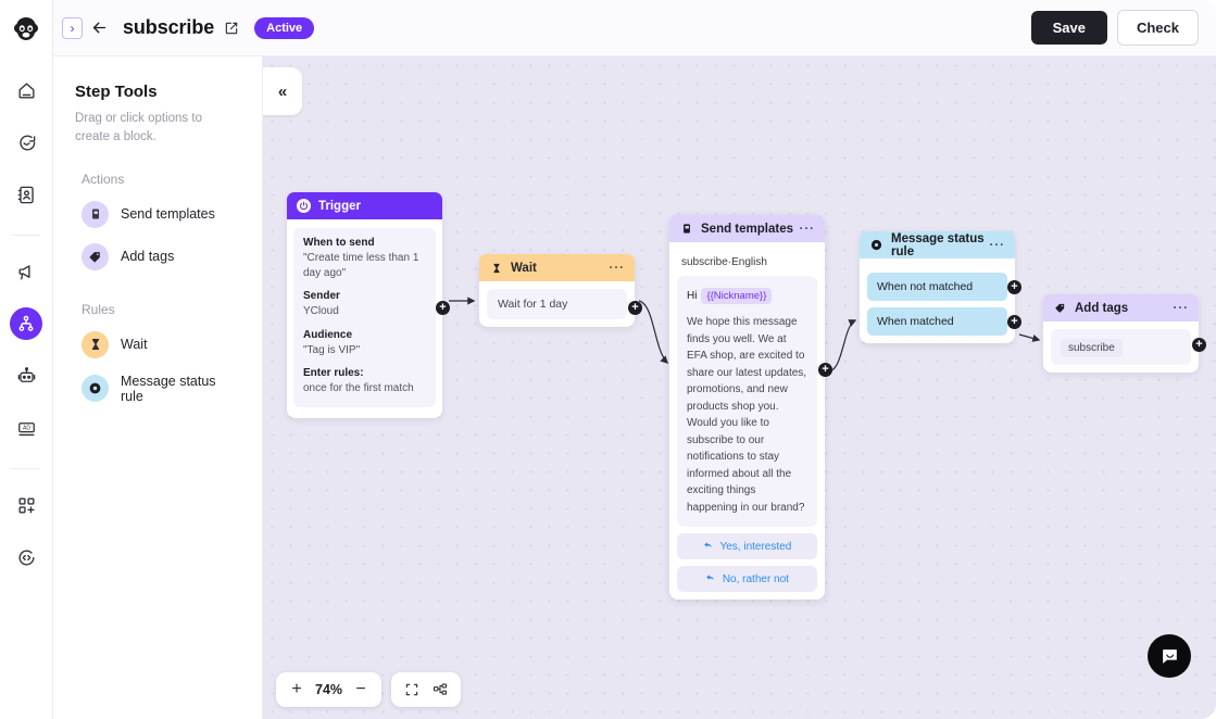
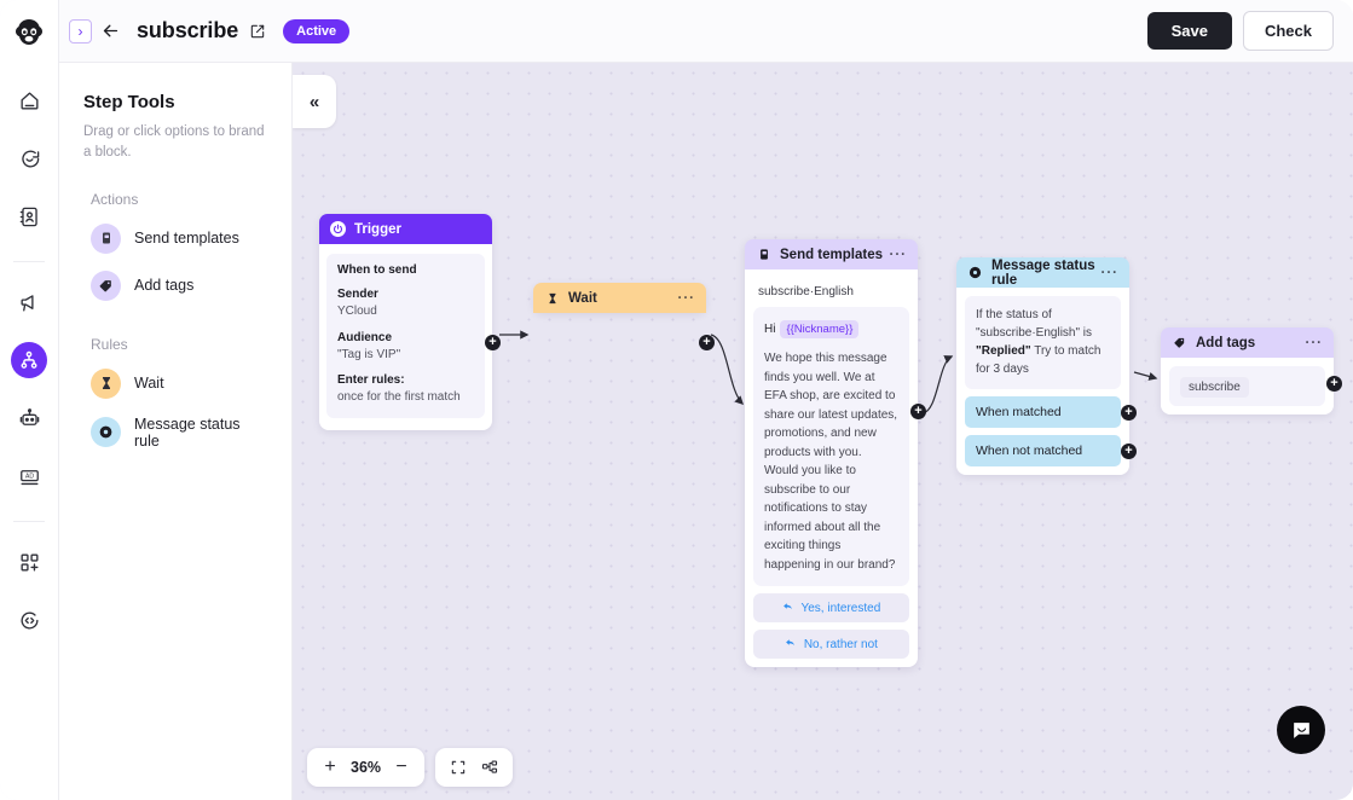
  ›
  subscribe
  Active
  Save
  Check
  Step Tools
- Drag or click options to create a block.
+ Drag or click options to brand a block.
  Actions
  Send templates
  Add tags
  Rules
  Wait
  Message status rule
  «
  Trigger
  When to send
- "Create time less than 1 day ago"
  Sender
  YCloud
  Audience
  "Tag is VIP"
  Enter rules:
  once for the first match
  +
  Wait
  ···
- Wait for 1 day
  +
  Send templates
  ···
  subscribe·English
  Hi {{Nickname}}
- We hope this message finds you well. We at EFA shop, are excited to share our latest updates, promotions, and new products shop you. Would you like to subscribe to our notifications to stay informed about all the exciting things happening in our brand?
+ We hope this message finds you well. We at EFA shop, are excited to share our latest updates, promotions, and new products with you. Would you like to subscribe to our notifications to stay informed about all the exciting things happening in our brand?
  Yes, interested
  No, rather not
  +
  Message status rule
  ···
+ If the status of "subscribe·English" is "Replied" Try to match for 3 days
- When not matched
+ When matched
  +
- When matched
+ When not matched
  +
  Add tags
  ···
  subscribe
  +
  +
- 74%
+ 36%
  −
